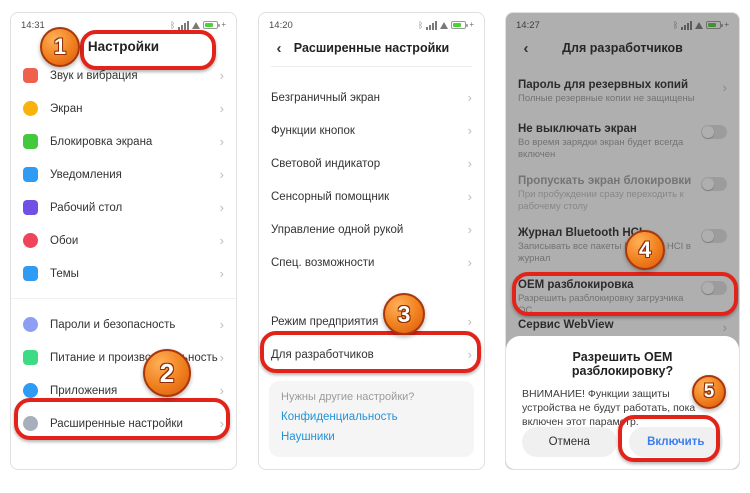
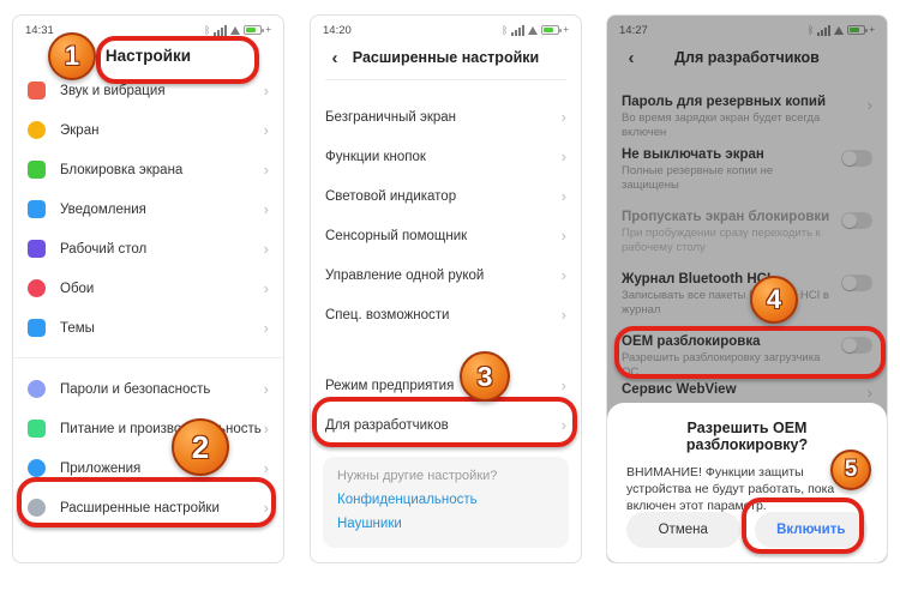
  14:31
  ᛒ
  +
  Настройки
  Звук и вибрация
  Экран
  Блокировка экрана
  Уведомления
  Рабочий стол
  Обои
  Темы
  Пароли и безопасность
  Питание и произвность
  Приложения
  Расширенные настройки
  14:20
  ᛒ
  +
  Расширенные настройки
  Безграничный экран
  Функции кнопок
  Световой индикатор
  Сенсорный помощник
  Управление одной рукой
  Спец. возможности
  Режим предприятия
  Для разработчиков
  Нужны другие настройки?
  Конфиденциальность
  Наушники
  14:27
  ᛒ
  +
  Для разработчиков
  Пароль для резервных копий
- Полные резервные копии не защищены
+ Во время зарядки экран будет всегда включен
  Не выключать экран
- Во время зарядки экран будет всегда включен
+ Полные резервные копии не защищены
  Пропускать экран блокировки
  При пробуждении сразу переходить к рабочему столу
  Журнал Bluetooth H
  Записывать все пакеты HCI в журнал
  OEM разблокировка
  Разрешить разблокировку загрузчика ОС
  Сервис WebView
  Разрешить OEM разблокировку?
  ВНИМАНИЕ! Функции защиты
  устройства не будут работать, пока
  включен этот параметр.
  Отмена
  Включить
  1
  2
  3
  4
  5
